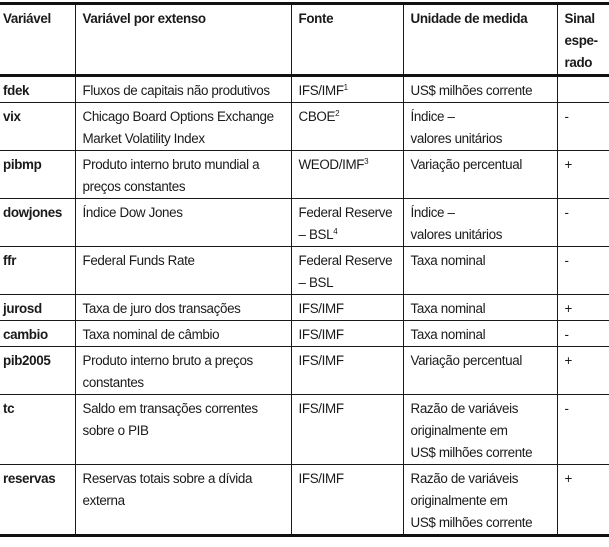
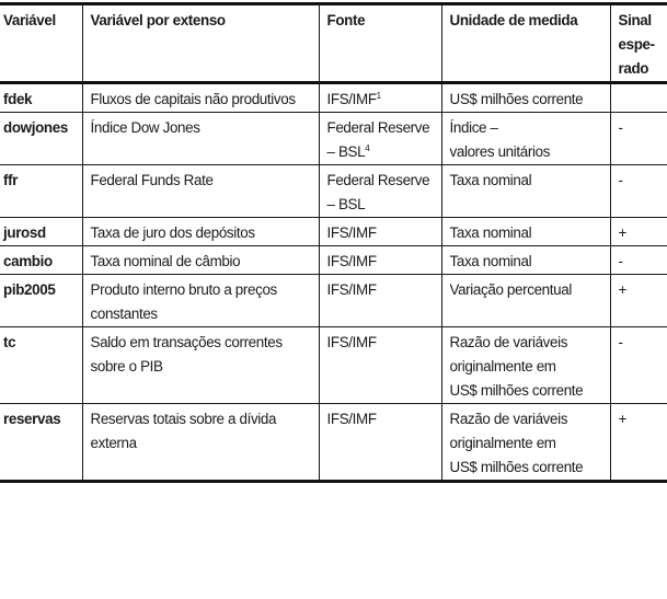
  Variável	Variável por extenso	Fonte	Unidade de medida	Sinal espe- rado
  fdek	Fluxos de capitais não produtivos	IFS/IMF1	US$ milhões corrente
- vix	Chicago Board Options ExchangeMarket Volatility Index	CBOE2	Índice –valores unitários	-
- pibmp	Produto interno bruto mundial apreços constantes	WEOD/IMF3	Variação percentual	+
  dowjones	Índice Dow Jones	Federal Reserve– BSL4	Índice –valores unitários	-
  ffr	Federal Funds Rate	Federal Reserve– BSL	Taxa nominal	-
- jurosd	Taxa de juro dos transações	IFS/IMF	Taxa nominal	+
+ jurosd	Taxa de juro dos depósitos	IFS/IMF	Taxa nominal	+
  cambio	Taxa nominal de câmbio	IFS/IMF	Taxa nominal	-
  pib2005	Produto interno bruto a preçosconstantes	IFS/IMF	Variação percentual	+
  tc	Saldo em transações correntessobre o PIB	IFS/IMF	Razão de variáveisoriginalmente emUS$ milhões corrente	-
  reservas	Reservas totais sobre a dívidaexterna	IFS/IMF	Razão de variáveisoriginalmente emUS$ milhões corrente	+
